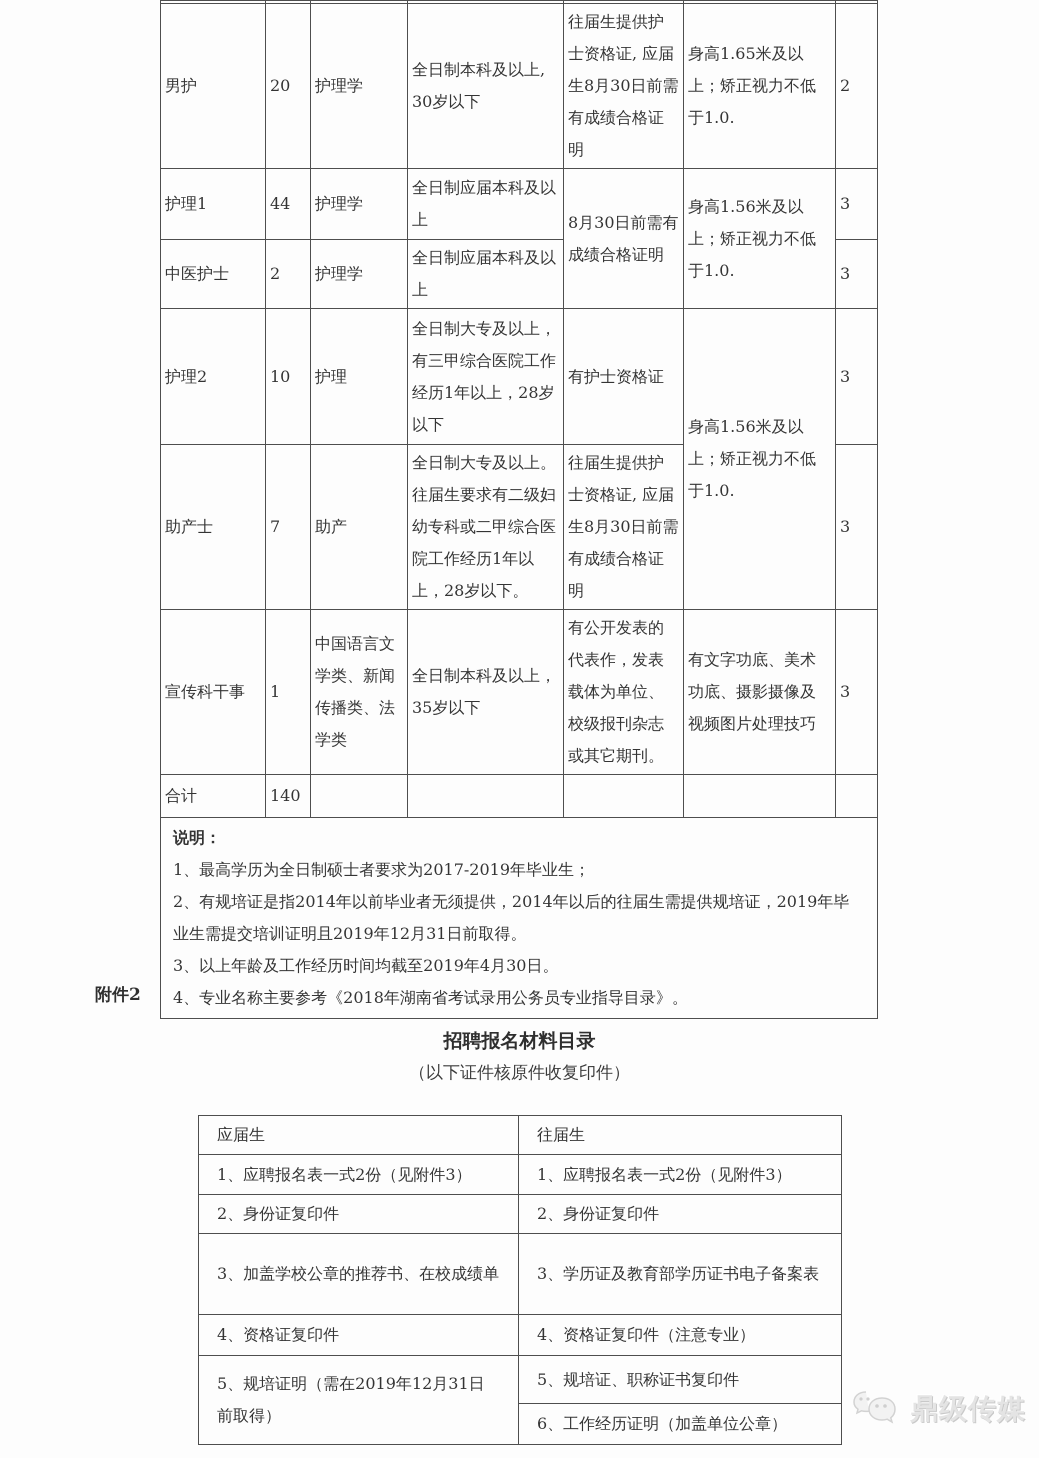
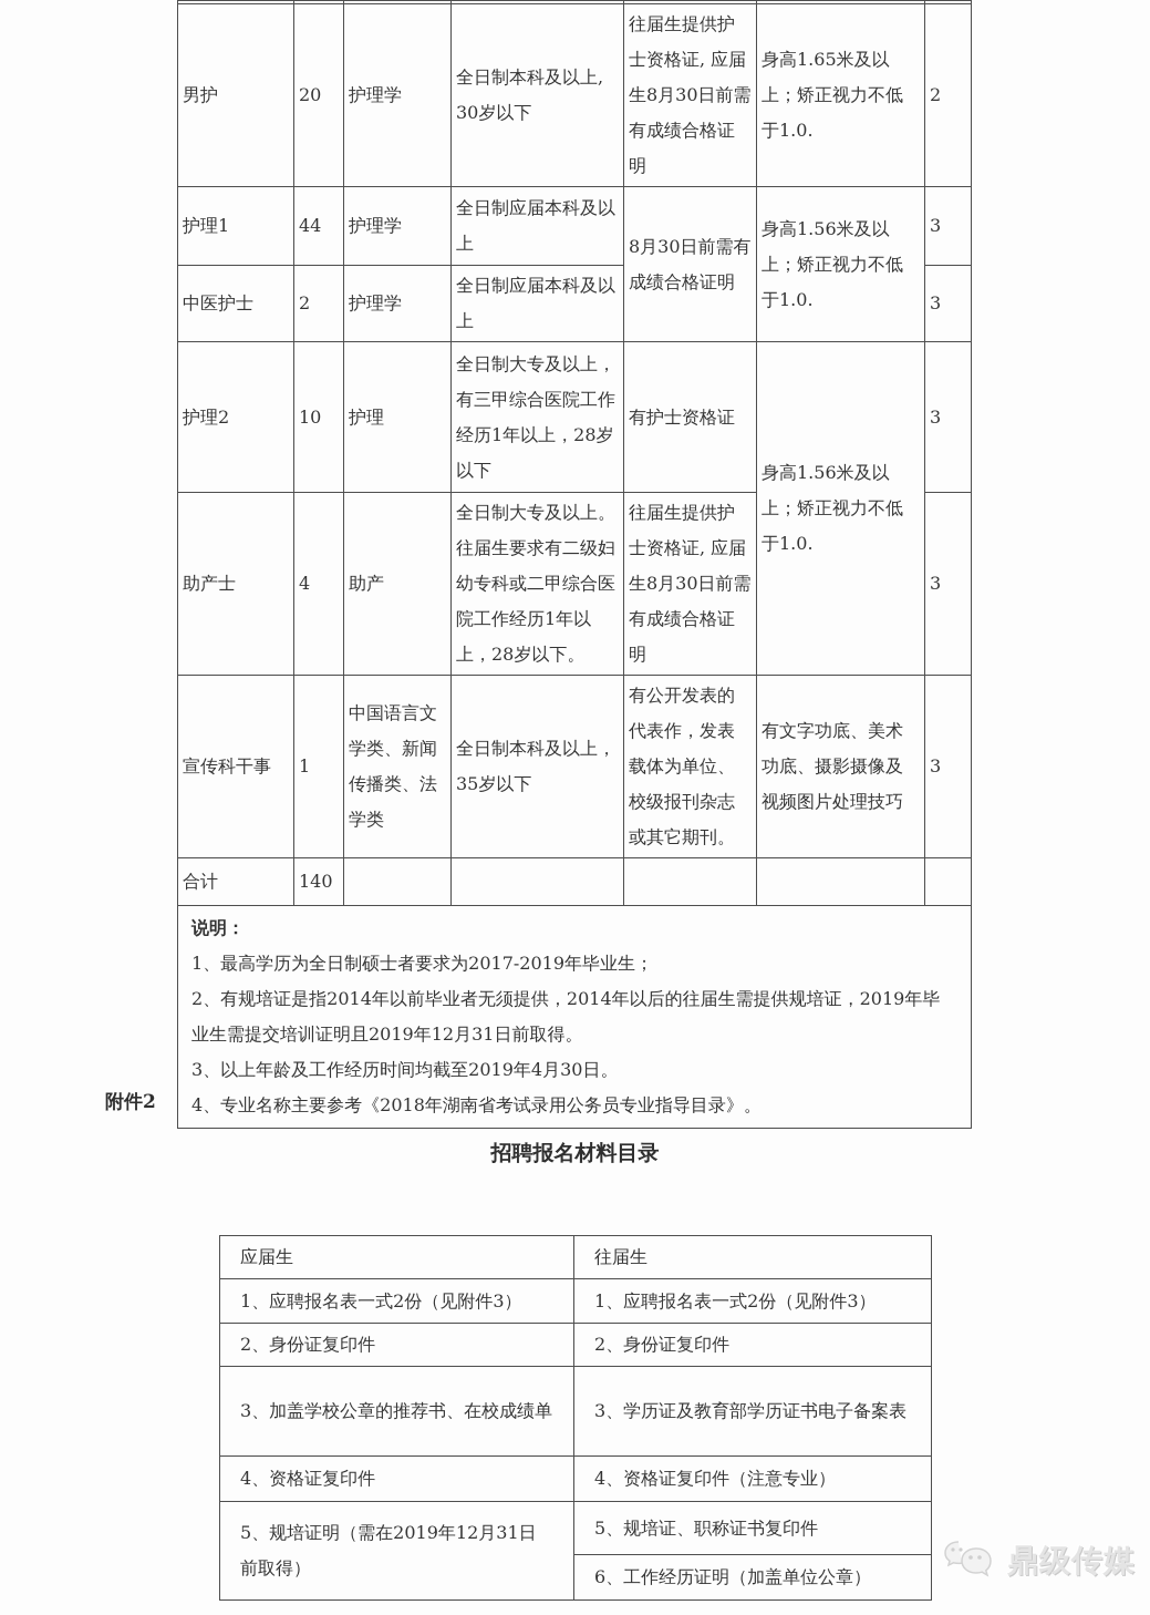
  男护	20	护理学	全日制本科及以上, 30岁以下	往届生提供护士资格证, 应届生8月30日前需有成绩合格证明	身高1.65米及以上；矫正视力不低于1.0.	2
  护理1	44	护理学	全日制应届本科及以上	8月30日前需有成绩合格证明	身高1.56米及以上；矫正视力不低于1.0.	3
  中医护士	2	护理学	全日制应届本科及以上	3
  护理2	10	护理	全日制大专及以上，有三甲综合医院工作经历1年以上，28岁以下	有护士资格证	身高1.56米及以上；矫正视力不低于1.0.	3
- 助产士	7	助产	全日制大专及以上。往届生要求有二级妇幼专科或二甲综合医院工作经历1年以上，28岁以下。	往届生提供护士资格证, 应届生8月30日前需有成绩合格证明	3
+ 助产士	4	助产	全日制大专及以上。往届生要求有二级妇幼专科或二甲综合医院工作经历1年以上，28岁以下。	往届生提供护士资格证, 应届生8月30日前需有成绩合格证明	3
  宣传科干事	1	中国语言文学类、新闻传播类、法学类	全日制本科及以上，35岁以下	有公开发表的代表作，发表载体为单位、校级报刊杂志或其它期刊。	有文字功底、美术功底、摄影摄像及视频图片处理技巧	3
  合计	140
  说明： 1、最高学历为全日制硕士者要求为2017-2019年毕业生； 2、有规培证是指2014年以前毕业者无须提供，2014年以后的往届生需提供规培证，2019年毕业生需提交培训证明且2019年12月31日前取得。 3、以上年龄及工作经历时间均截至2019年4月30日。 4、专业名称主要参考《2018年湖南省考试录用公务员专业指导目录》。
  附件2
  招聘报名材料目录
- （以下证件核原件收复印件）
  应届生	往届生
  1、应聘报名表一式2份（见附件3）	1、应聘报名表一式2份（见附件3）
  2、身份证复印件	2、身份证复印件
  3、加盖学校公章的推荐书、在校成绩单	3、学历证及教育部学历证书电子备案表
  4、资格证复印件	4、资格证复印件（注意专业）
  5、规培证明（需在2019年12月31日前取得）	5、规培证、职称证书复印件
  6、工作经历证明（加盖单位公章）
  鼎级传媒
